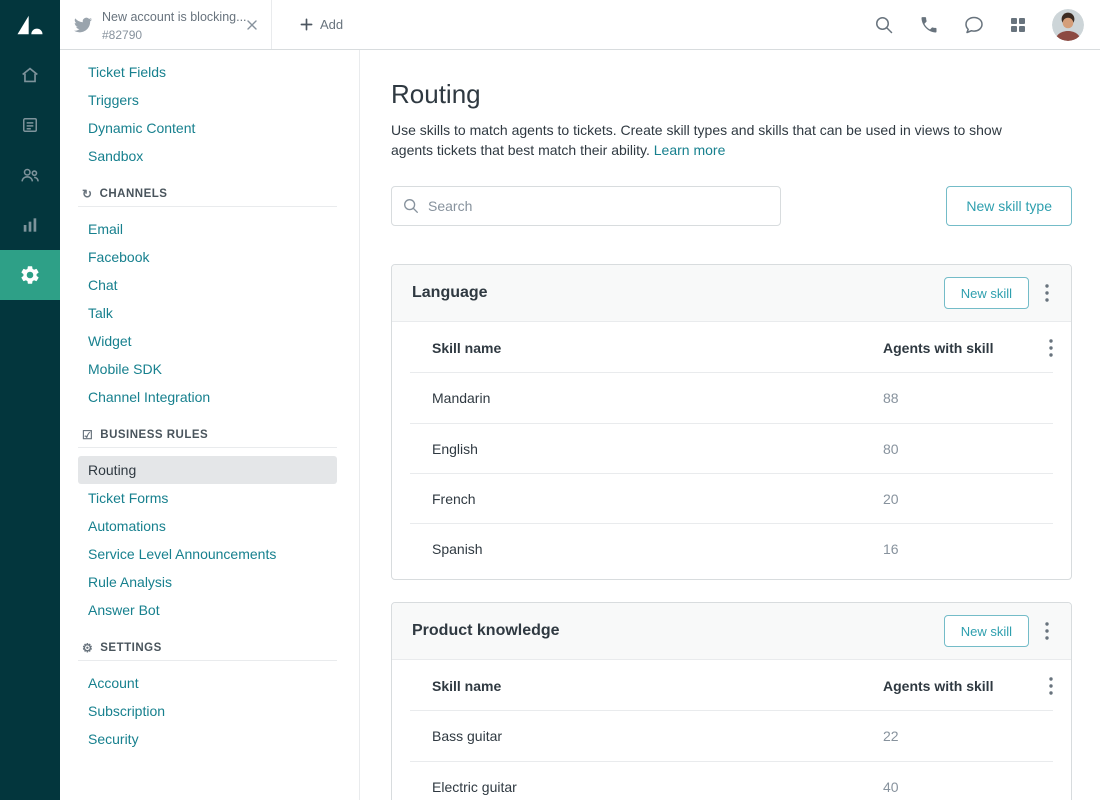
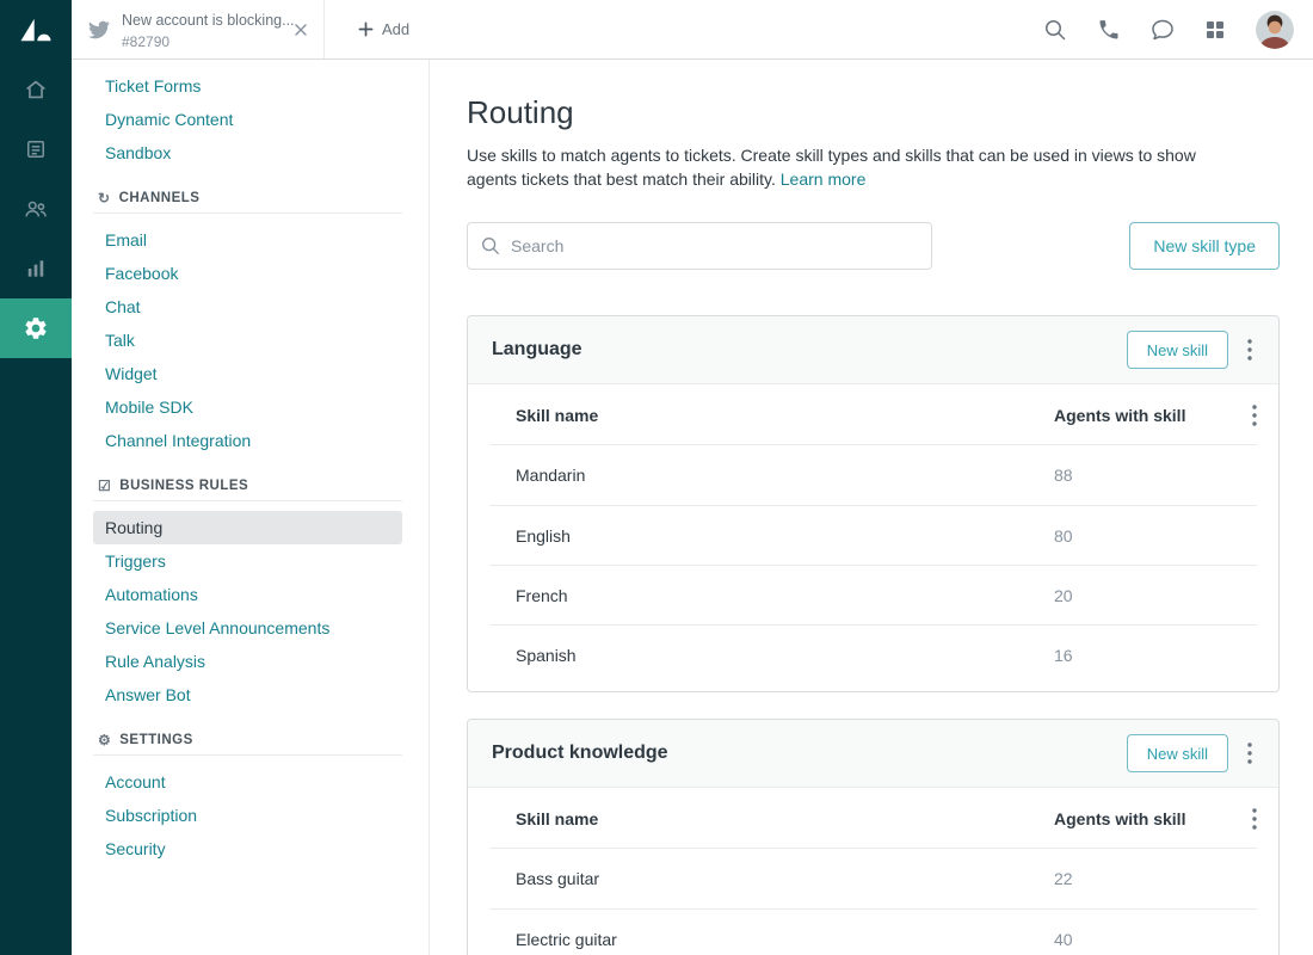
  New account is blocking...
  #82790
  Add
- Ticket Fields
- Triggers
+ Ticket Forms
  Dynamic Content
  Sandbox
  ↻
  CHANNELS
  Email
  Facebook
  Chat
  Talk
  Widget
  Mobile SDK
  Channel Integration
  ☑
  BUSINESS RULES
  Routing
- Ticket Forms
+ Triggers
  Automations
  Service Level Announcements
  Rule Analysis
  Answer Bot
  ⚙
  SETTINGS
  Account
  Subscription
  Security
  Routing
  Use skills to match agents to tickets. Create skill types and skills that can be used in views to show agents tickets that best match their ability. Learn more
  Search
  New skill type
  Language
  New skill
  Skill name
  Agents with skill
  Mandarin
  88
  English
  80
  French
  20
  Spanish
  16
  Product knowledge
  New skill
  Skill name
  Agents with skill
  Bass guitar
  22
  Electric guitar
  40
